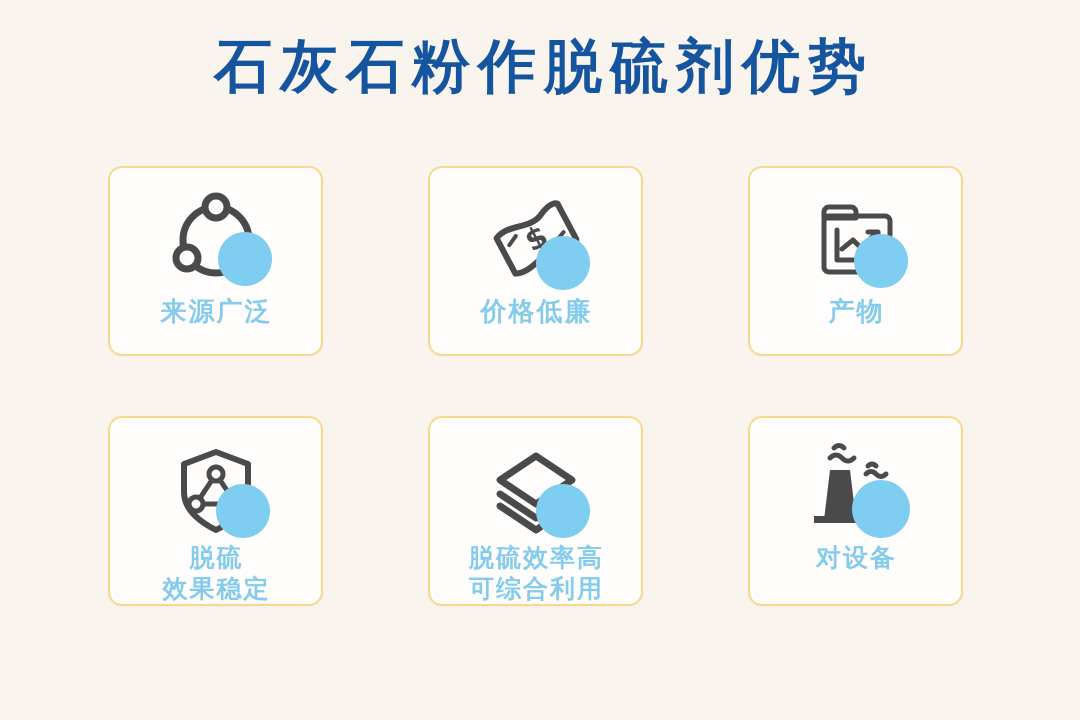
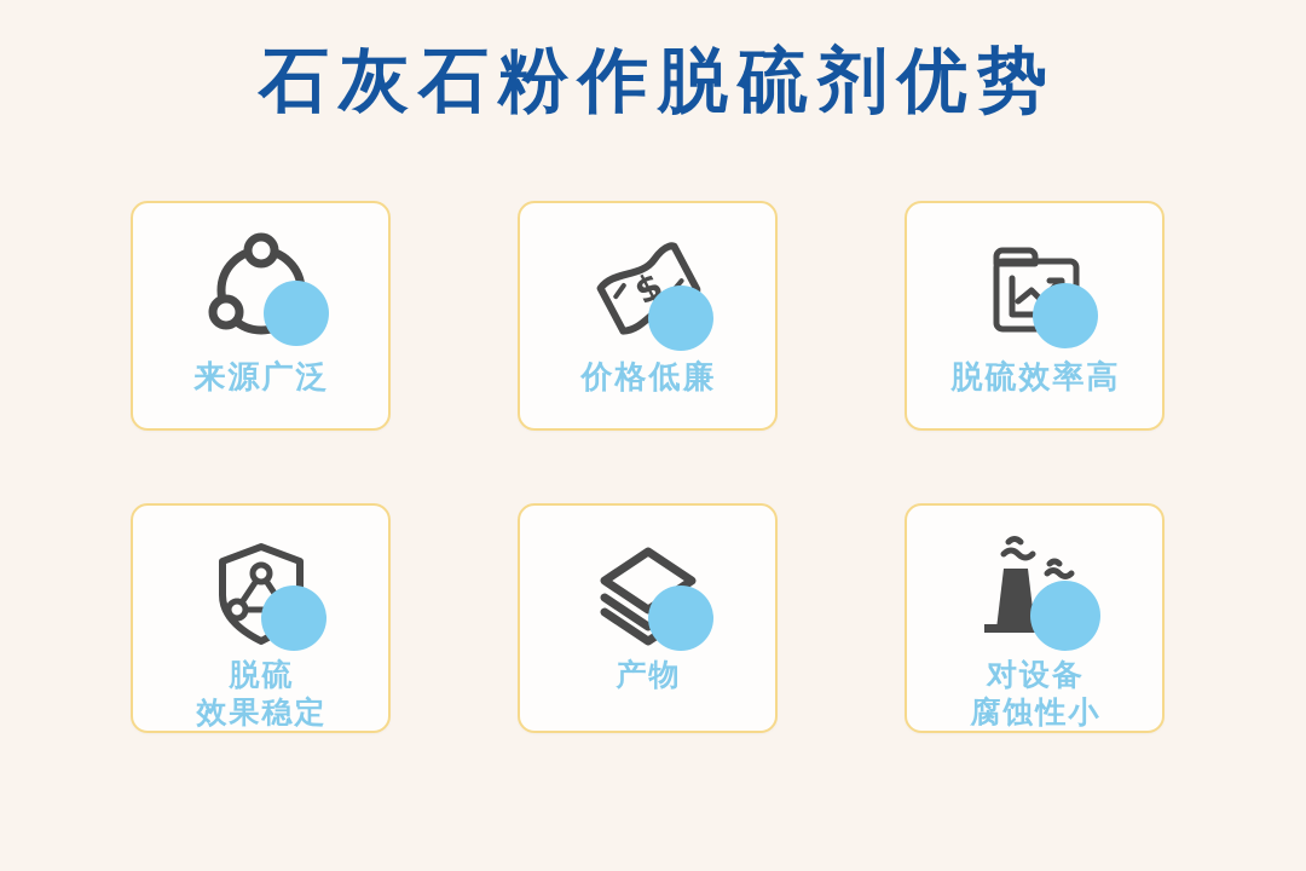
  石灰石粉作脱硫剂优势
  来源广泛
  价格低廉
- 产物
+ 脱硫效率高
  脱硫
  效果稳定
- 脱硫效率高
+ 产物
- 可综合利用
  对设备
+ 腐蚀性小
